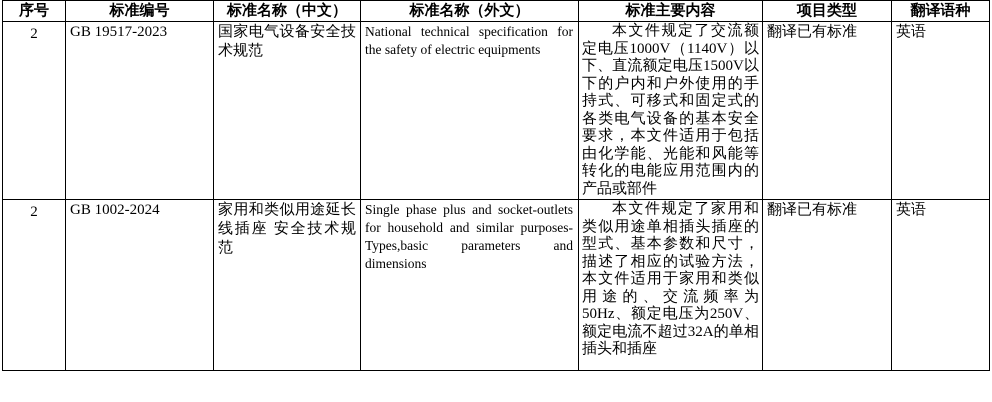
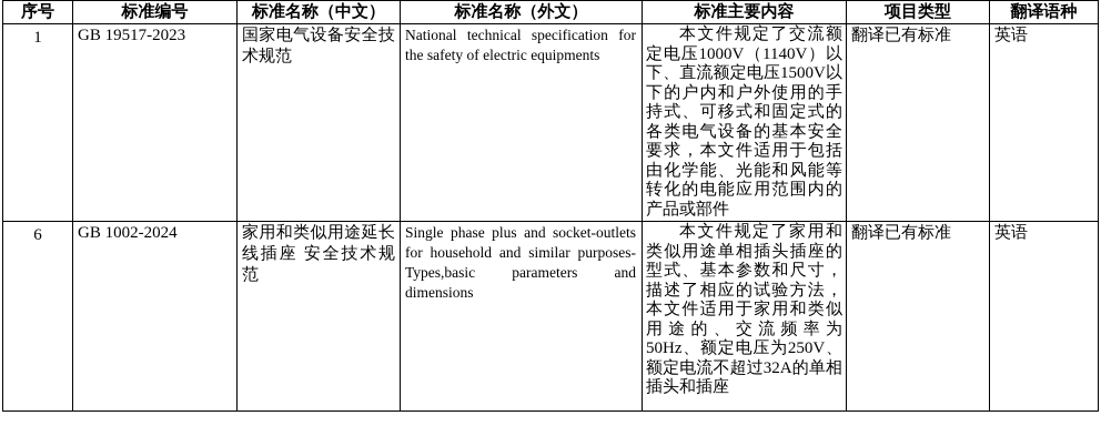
  序号	标准编号	标准名称（中文）	标准名称（外文）	标准主要内容	项目类型	翻译语种
- 2	GB 19517-2023	国家电气设备安全技术规范	National technical specification for the safety of electric equipments	本文件规定了交流额定电压1000V（1140V）以下、直流额定电压1500V以下的户内和户外使用的手持式、可移式和固定式的各类电气设备的基本安全要求，本文件适用于包括由化学能、光能和风能等转化的电能应用范围内的产品或部件	翻译已有标准	英语
+ 1	GB 19517-2023	国家电气设备安全技术规范	National technical specification for the safety of electric equipments	本文件规定了交流额定电压1000V（1140V）以下、直流额定电压1500V以下的户内和户外使用的手持式、可移式和固定式的各类电气设备的基本安全要求，本文件适用于包括由化学能、光能和风能等转化的电能应用范围内的产品或部件	翻译已有标准	英语
- 2	GB 1002-2024	家用和类似用途延长线插座 安全技术规范	Single phase plus and socket-outlets for household and similar purposes-Types,basic parameters and dimensions	本文件规定了家用和类似用途单相插头插座的型式、基本参数和尺寸，描述了相应的试验方法，本文件适用于家用和类似用途的、交流频率为50Hz、额定电压为250V、额定电流不超过32A的单相插头和插座	翻译已有标准	英语
+ 6	GB 1002-2024	家用和类似用途延长线插座 安全技术规范	Single phase plus and socket-outlets for household and similar purposes-Types,basic parameters and dimensions	本文件规定了家用和类似用途单相插头插座的型式、基本参数和尺寸，描述了相应的试验方法，本文件适用于家用和类似用途的、交流频率为50Hz、额定电压为250V、额定电流不超过32A的单相插头和插座	翻译已有标准	英语
